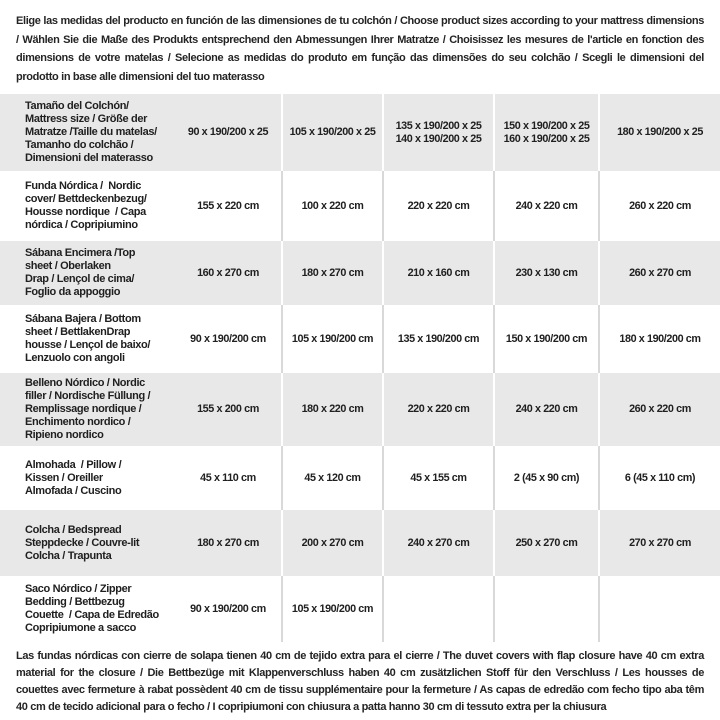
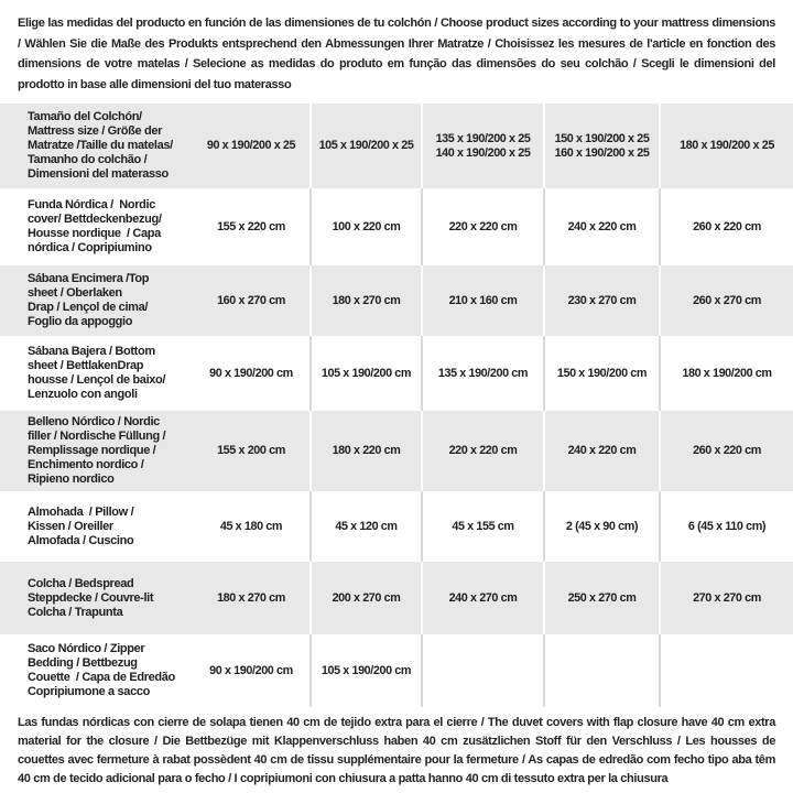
  Elige las medidas del producto en función de las dimensiones de tu colchón / Choose product sizes according to your mattress dimensions / Wählen Sie die Maße des Produkts entsprechend den Abmessungen Ihrer Matratze / Choisissez les mesures de l'article en fonction des dimensions de votre matelas / Selecione as medidas do produto em função das dimensões do seu colchão / Scegli le dimensioni del prodotto in base alle dimensioni del tuo materasso
  Tamaño del Colchón/
  Mattress size / Größe der
  Matratze /Taille du matelas/
  Tamanho do colchão /
  Dimensioni del materasso
  90 x 190/200 x 25
  105 x 190/200 x 25
  135 x 190/200 x 25
  140 x 190/200 x 25
  150 x 190/200 x 25
  160 x 190/200 x 25
  180 x 190/200 x 25
  Funda Nórdica / Nordic
  cover/ Bettdeckenbezug/
  Housse nordique / Capa
  nórdica / Copripiumino
  155 x 220 cm
  100 x 220 cm
  220 x 220 cm
  240 x 220 cm
  260 x 220 cm
  Sábana Encimera /Top
  sheet / Oberlaken
  Drap / Lençol de cima/
  Foglio da appoggio
  160 x 270 cm
  180 x 270 cm
  210 x 160 cm
- 230 x 130 cm
+ 230 x 270 cm
  260 x 270 cm
  Sábana Bajera / Bottom
  sheet / BettlakenDrap
  housse / Lençol de baixo/
  Lenzuolo con angoli
  90 x 190/200 cm
  105 x 190/200 cm
  135 x 190/200 cm
  150 x 190/200 cm
  180 x 190/200 cm
  Belleno Nórdico / Nordic
  filler / Nordische Füllung /
  Remplissage nordique /
  Enchimento nordico /
  Ripieno nordico
  155 x 200 cm
  180 x 220 cm
  220 x 220 cm
  240 x 220 cm
  260 x 220 cm
  Almohada / Pillow /
  Kissen / Oreiller
  Almofada / Cuscino
- 45 x 110 cm
+ 45 x 180 cm
  45 x 120 cm
  45 x 155 cm
  2 (45 x 90 cm)
  6 (45 x 110 cm)
  Colcha / Bedspread
  Steppdecke / Couvre-lit
  Colcha / Trapunta
  180 x 270 cm
  200 x 270 cm
  240 x 270 cm
  250 x 270 cm
  270 x 270 cm
  Saco Nórdico / Zipper
  Bedding / Bettbezug
  Couette / Capa de Edredão
  Copripiumone a sacco
  90 x 190/200 cm
  105 x 190/200 cm
- Las fundas nórdicas con cierre de solapa tienen 40 cm de tejido extra para el cierre / The duvet covers with flap closure have 40 cm extra material for the closure / Die Bettbezüge mit Klappenverschluss haben 40 cm zusätzlichen Stoff für den Verschluss / Les housses de couettes avec fermeture à rabat possèdent 40 cm de tissu supplémentaire pour la fermeture / As capas de edredão com fecho tipo aba têm 40 cm de tecido adicional para o fecho / I copripiumoni con chiusura a patta hanno 30 cm di tessuto extra per la chiusura
+ Las fundas nórdicas con cierre de solapa tienen 40 cm de tejido extra para el cierre / The duvet covers with flap closure have 40 cm extra material for the closure / Die Bettbezüge mit Klappenverschluss haben 40 cm zusätzlichen Stoff für den Verschluss / Les housses de couettes avec fermeture à rabat possèdent 40 cm de tissu supplémentaire pour la fermeture / As capas de edredão com fecho tipo aba têm 40 cm de tecido adicional para o fecho / I copripiumoni con chiusura a patta hanno 40 cm di tessuto extra per la chiusura
